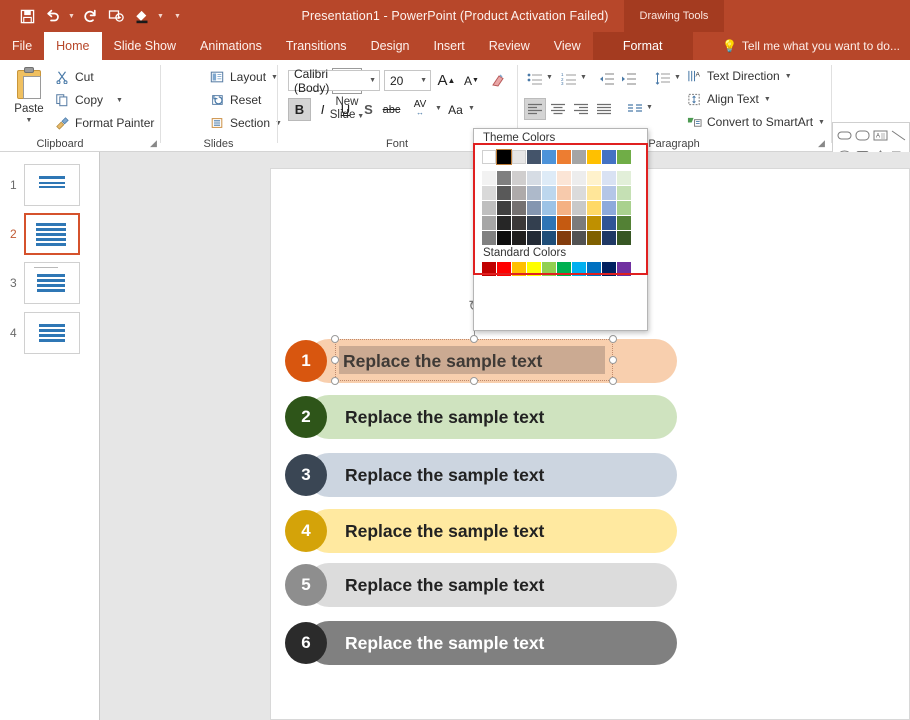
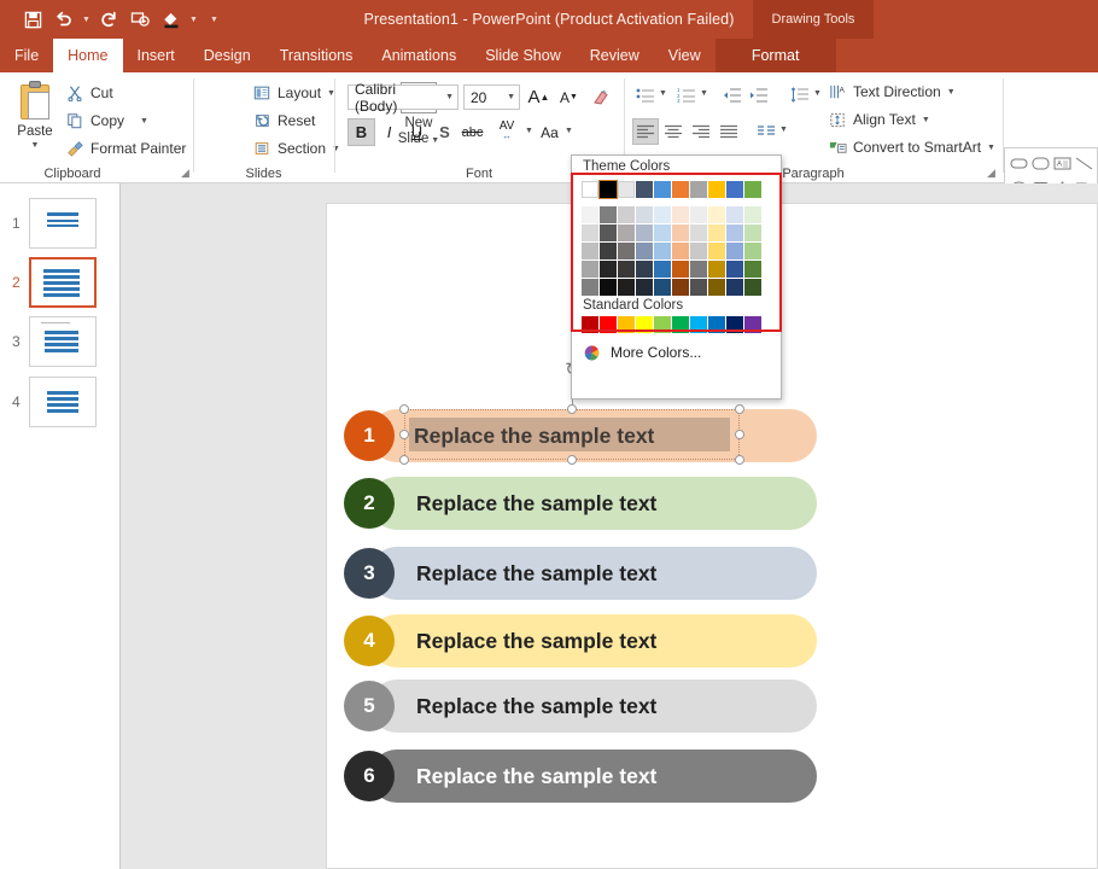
  Presentation1 - PowerPoint (Product Activation Failed)
  Drawing Tools
  File
  Home
- Slide Show
+ Insert
- Animations
+ Design
  Transitions
- Design
+ Animations
- Insert
+ Slide Show
  Review
  View
  Format
- 💡
- Tell me what you want to do...
  Paste
  Cut
  Copy
  Format Painter
  Clipboard
  ◢
  New Slide
  Layout
  Reset
  Section
  Slides
  Calibri (Body)
  20
  A
  ▲
  A
  B
  I
  U
  S
  abc
  AV
  ↔
  Aa
  Font
  Text Direction
  Align Text
  Convert to SmartArt
  Paragraph
  ◢
  1
  2
  3
  4
  1
  Replace the sample text
  2
  Replace the sample text
  3
  Replace the sample text
  4
  Replace the sample text
  5
  Replace the sample text
  6
  Replace the sample text
  Theme Colors
  Standard Colors
+ More Colors...
